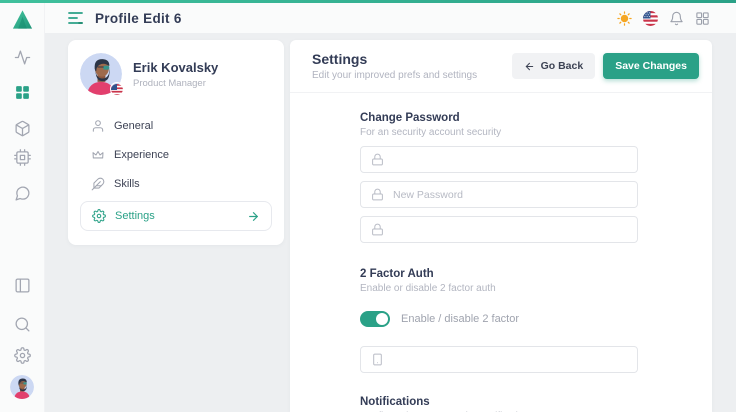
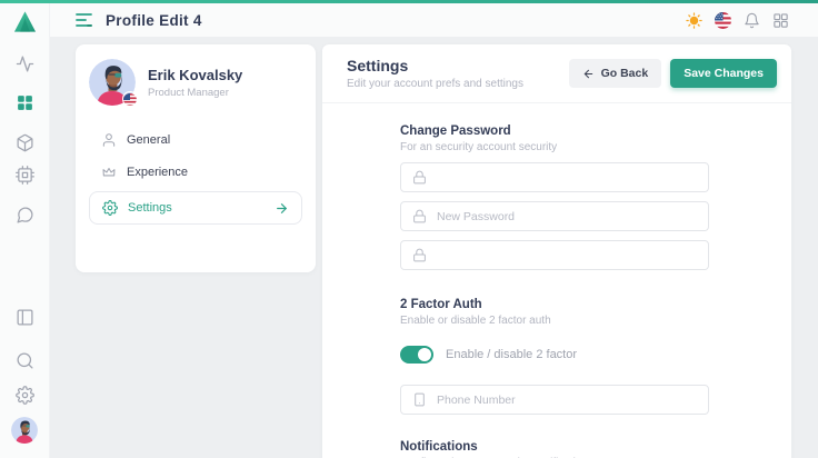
- Profile Edit 6
+ Profile Edit 4
  Erik Kovalsky
  Product Manager
  General
  Experience
- Skills
  Settings
  Settings
- Edit your improved prefs and settings
+ Edit your account prefs and settings
  Go Back
  Save Changes
  Change Password
  For an security account security
  New Password
  2 Factor Auth
  Enable or disable 2 factor auth
  Enable / disable 2 factor
+ Phone Number
  Notifications
